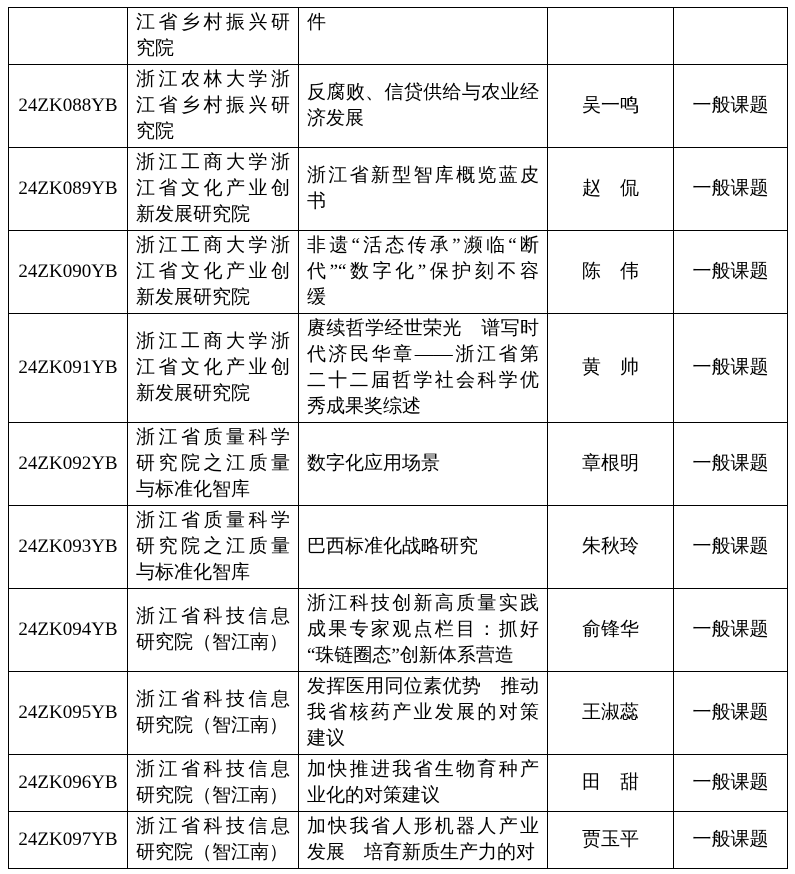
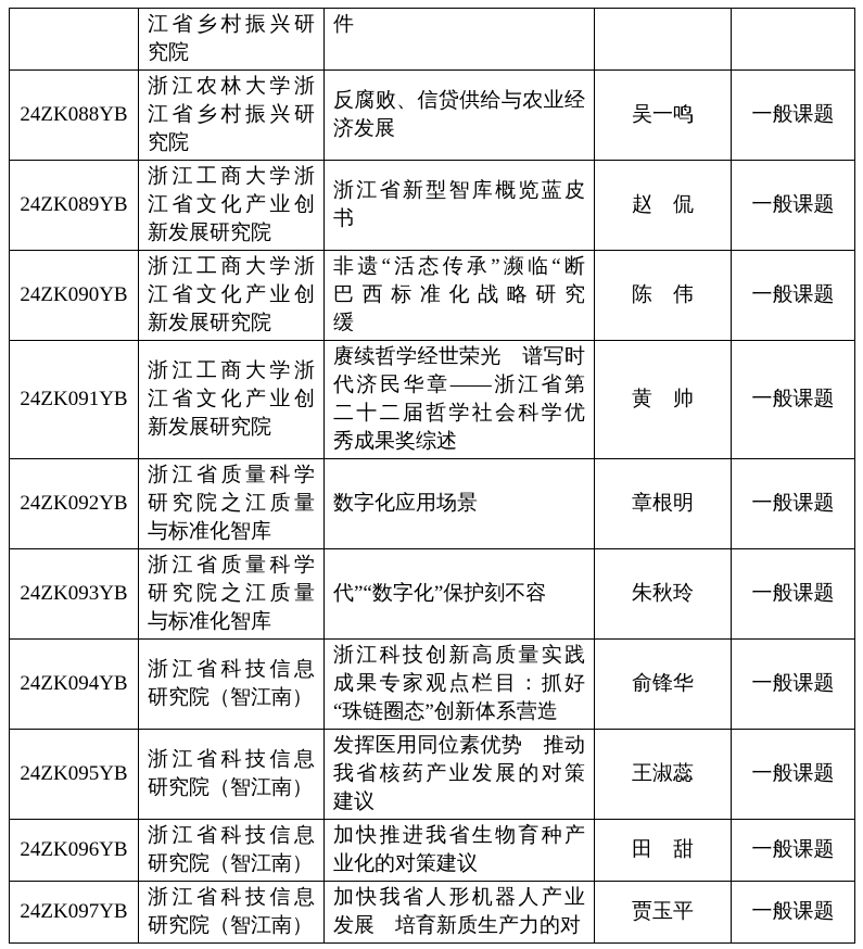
  	江省乡村振兴研究院	件
  24ZK088YB	浙江农林大学浙江省乡村振兴研究院	反腐败、信贷供给与农业经济发展	吴一鸣	一般课题
  24ZK089YB	浙江工商大学浙江省文化产业创新发展研究院	浙江省新型智库概览蓝皮书	赵 侃	一般课题
- 24ZK090YB	浙江工商大学浙江省文化产业创新发展研究院	非遗“活态传承”濒临“断代”“数字化”保护刻不容缓	陈 伟	一般课题
+ 24ZK090YB	浙江工商大学浙江省文化产业创新发展研究院	非遗“活态传承”濒临“断巴西标准化战略研究缓	陈 伟	一般课题
  24ZK091YB	浙江工商大学浙江省文化产业创新发展研究院	赓续哲学经世荣光 谱写时代济民华章——浙江省第二十二届哲学社会科学优秀成果奖综述	黄 帅	一般课题
  24ZK092YB	浙江省质量科学研究院之江质量与标准化智库	数字化应用场景	章根明	一般课题
- 24ZK093YB	浙江省质量科学研究院之江质量与标准化智库	巴西标准化战略研究	朱秋玲	一般课题
+ 24ZK093YB	浙江省质量科学研究院之江质量与标准化智库	代”“数字化”保护刻不容	朱秋玲	一般课题
  24ZK094YB	浙江省科技信息研究院（智江南）	浙江科技创新高质量实践成果专家观点栏目：抓好“珠链圈态”创新体系营造	俞锋华	一般课题
  24ZK095YB	浙江省科技信息研究院（智江南）	发挥医用同位素优势 推动我省核药产业发展的对策建议	王淑蕊	一般课题
  24ZK096YB	浙江省科技信息研究院（智江南）	加快推进我省生物育种产业化的对策建议	田 甜	一般课题
  24ZK097YB	浙江省科技信息研究院（智江南）	加快我省人形机器人产业发展 培育新质生产力的对	贾玉平	一般课题
